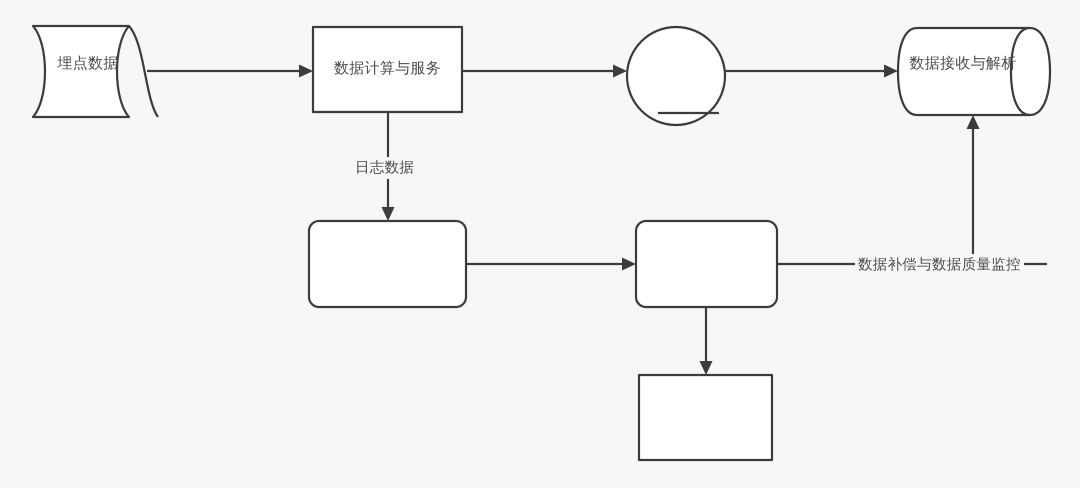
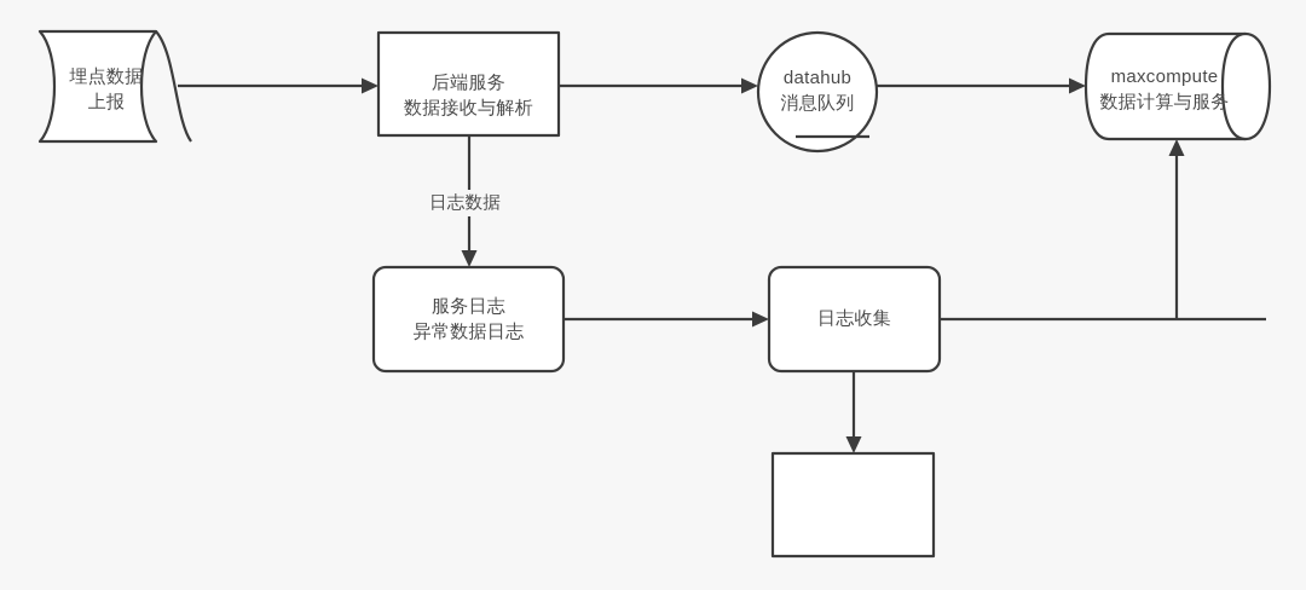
  埋点数据
+ 上报
+ 后端服务
- 数据计算与服务
+ 数据接收与解析
+ datahub
+ 消息队列
+ maxcompute
- 数据接收与解析
+ 数据计算与服务
+ 服务日志
+ 异常数据日志
+ 日志收集
  日志数据
- 数据补偿与数据质量监控
